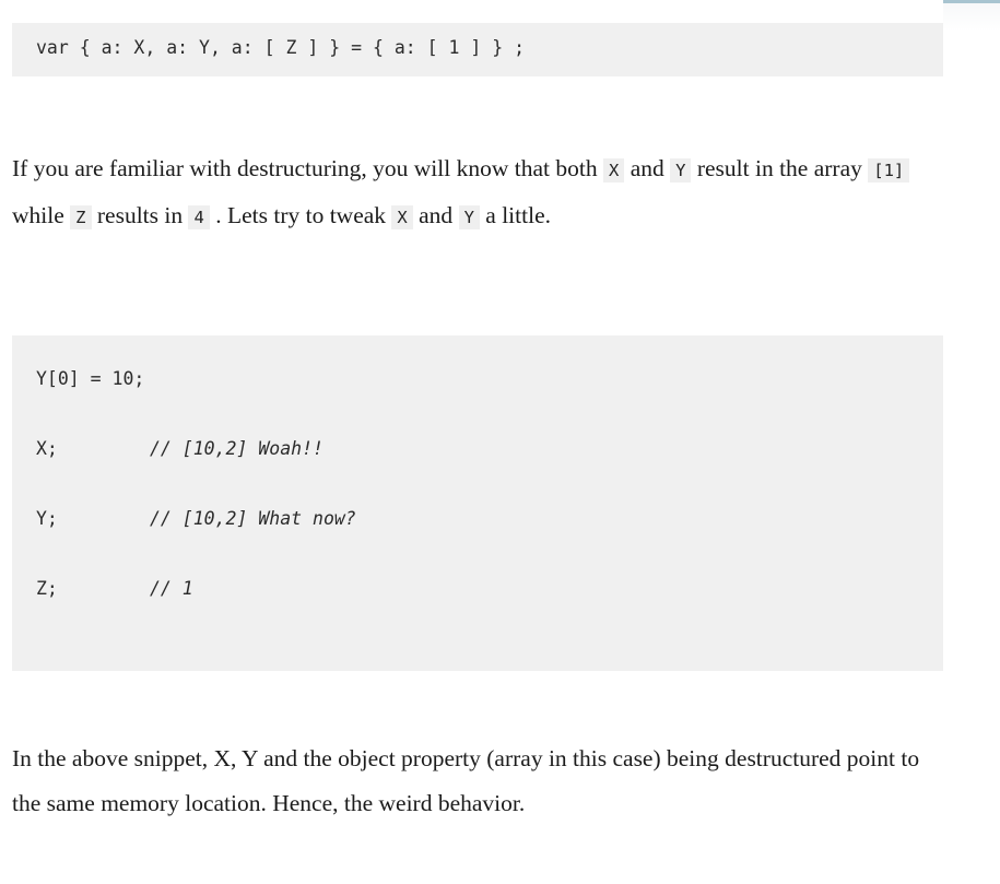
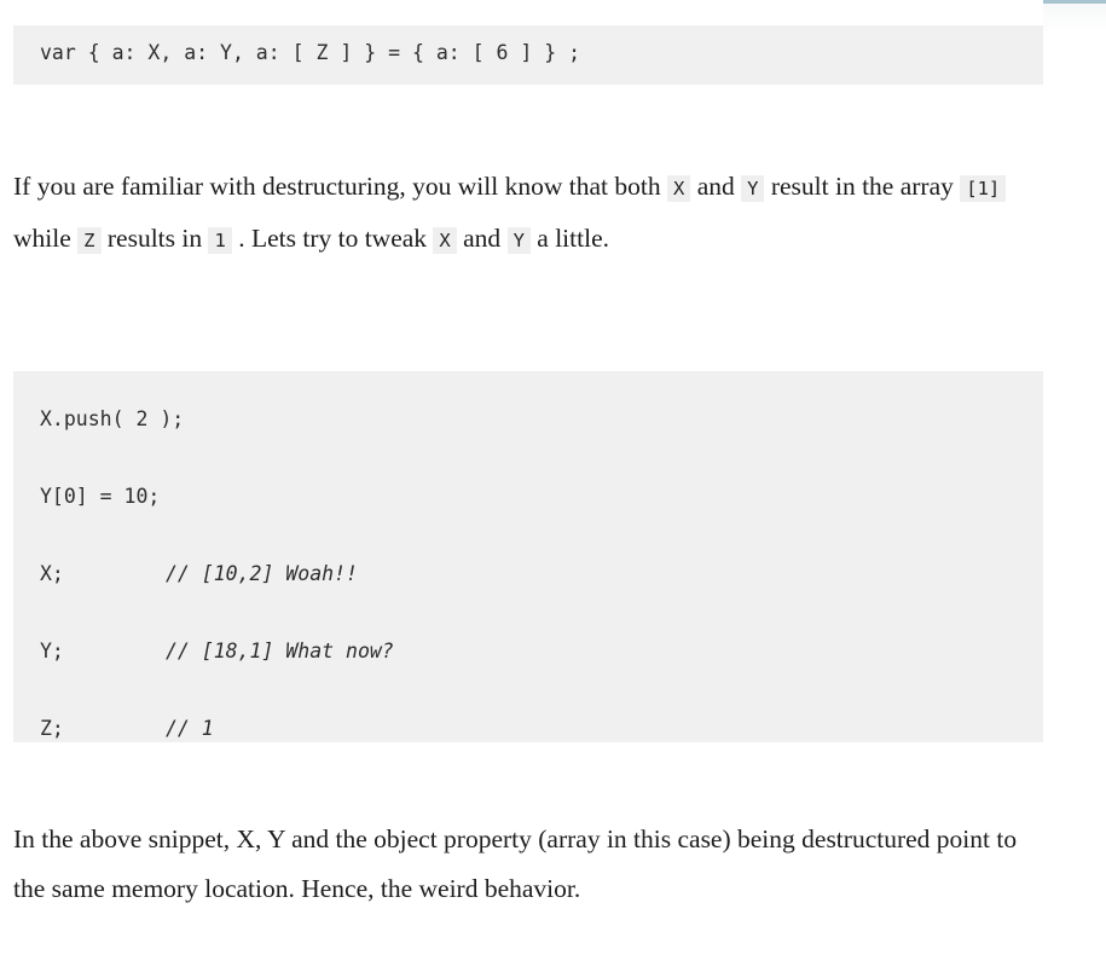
- var { a: X, a: Y, a: [ Z ] } = { a: [ 1 ] } ;
+ var { a: X, a: Y, a: [ Z ] } = { a: [ 6 ] } ;
- If you are familiar with destructuring, you will know that both X and Y result in the array [1] while Z results in 4 . Lets try to tweak X and Y a little.
+ If you are familiar with destructuring, you will know that both X and Y result in the array [1] while Z results in 1 . Lets try to tweak X and Y a little.
+ X.push( 2 );
  Y[0] = 10;
  X; // [10,2] Woah!!
- Y; // [10,2] What now?
+ Y; // [18,1] What now?
  Z; // 1
  In the above snippet, X, Y and the object property (array in this case) being destructured point to the same memory location. Hence, the weird behavior.
